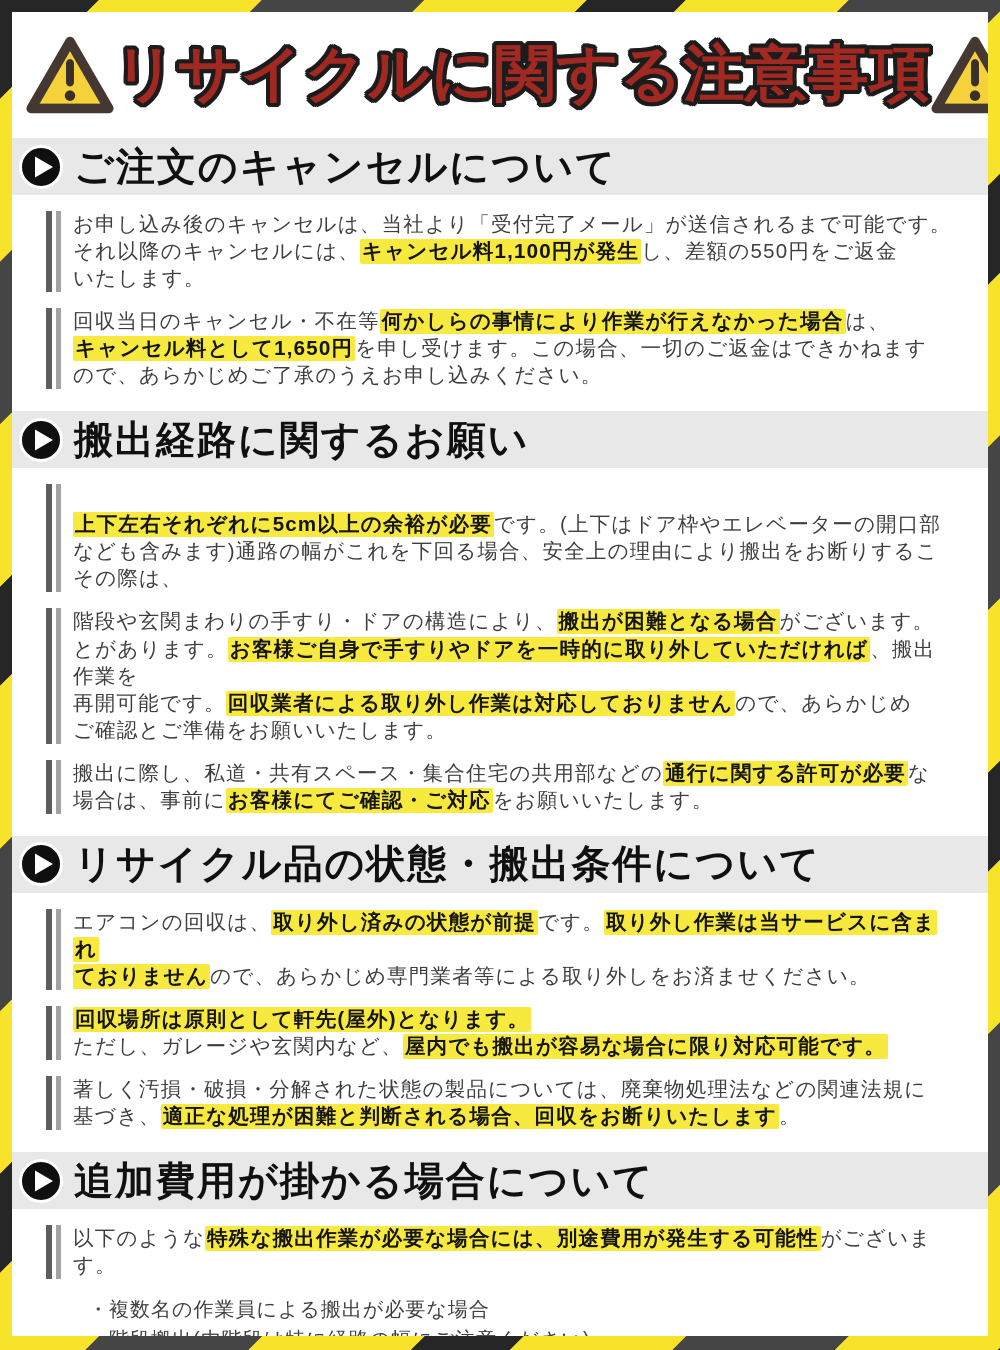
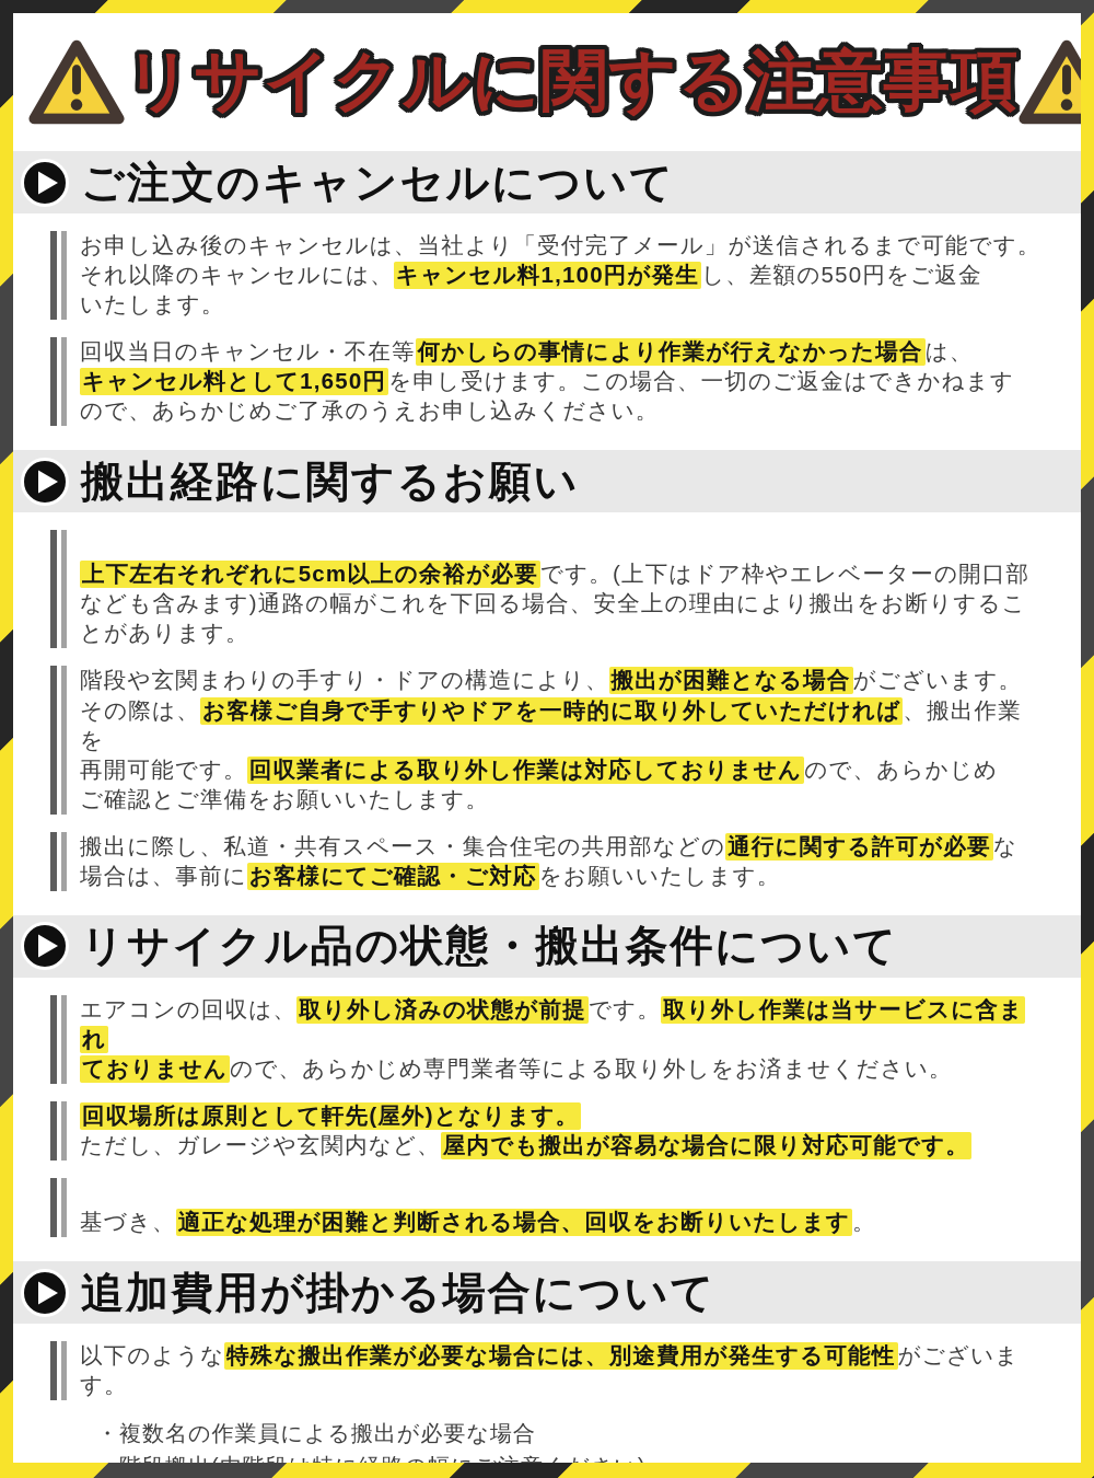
  リサイクルに関する注意事項
  ご注文のキャンセルについて
  お申し込み後のキャンセルは、当社より「受付完了メール」が送信されるまで可能です。
  それ以降のキャンセルには、キャンセル料1,100円が発生し、差額の550円をご返金
  いたします。
  回収当日のキャンセル・不在等何かしらの事情により作業が行えなかった場合は、
  キャンセル料として1,650円を申し受けます。この場合、一切のご返金はできかねます
  ので、あらかじめご了承のうえお申し込みください。
  搬出経路に関するお願い
  上下左右それぞれに5cm以上の余裕が必要です。(上下はドア枠やエレベーターの開口部
  なども含みます)通路の幅がこれを下回る場合、安全上の理由により搬出をお断りするこ
- その際は、
+ とがあります。
  階段や玄関まわりの手すり・ドアの構造により、搬出が困難となる場合がございます。
- とがあります。お客様ご自身で手すりやドアを一時的に取り外していただければ、搬出作業を
+ その際は、お客様ご自身で手すりやドアを一時的に取り外していただければ、搬出作業を
  再開可能です。回収業者による取り外し作業は対応しておりませんので、あらかじめ
  ご確認とご準備をお願いいたします。
  搬出に際し、私道・共有スペース・集合住宅の共用部などの通行に関する許可が必要な
  場合は、事前にお客様にてご確認・ご対応をお願いいたします。
  リサイクル品の状態・搬出条件について
  エアコンの回収は、取り外し済みの状態が前提です。取り外し作業は当サービスに含まれ
  ておりませんので、あらかじめ専門業者等による取り外しをお済ませください。
  回収場所は原則として軒先(屋外)となります。
  ただし、ガレージや玄関内など、屋内でも搬出が容易な場合に限り対応可能です。
- 著しく汚損・破損・分解された状態の製品については、廃棄物処理法などの関連法規に
  基づき、適正な処理が困難と判断される場合、回収をお断りいたします。
  追加費用が掛かる場合について
  以下のような特殊な搬出作業が必要な場合には、別途費用が発生する可能性がございます。
  ・複数名の作業員による搬出が必要な場合
